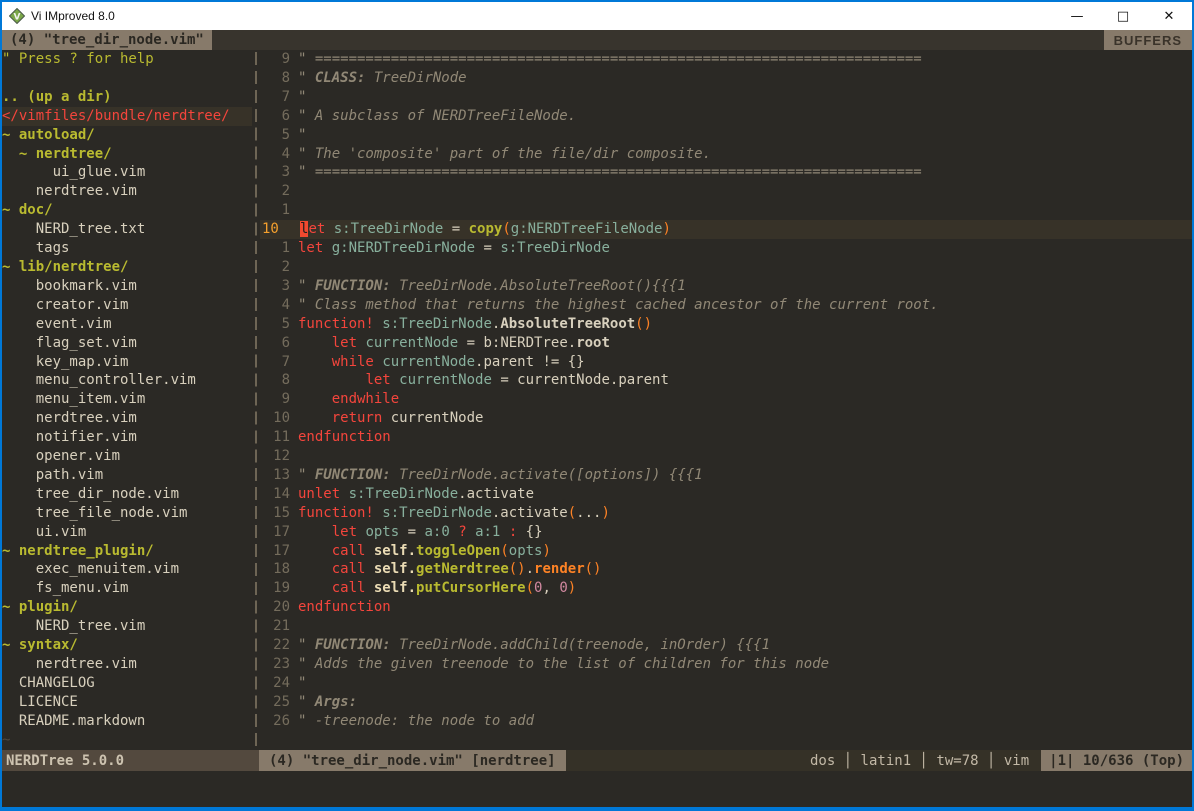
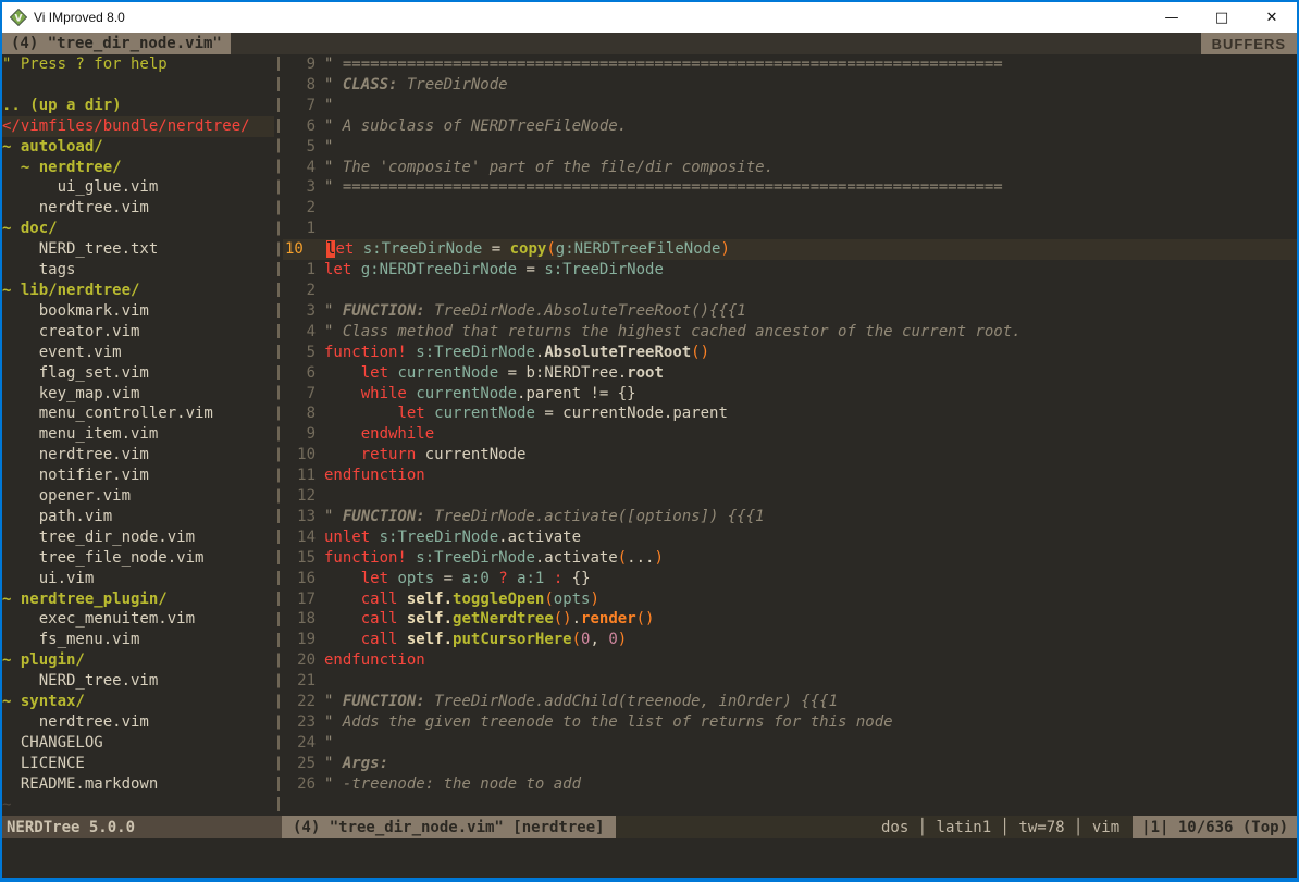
  V
  Vi IMproved 8.0
  —
  □
  ✕
  (4) "tree_dir_node.vim"
  BUFFERS
  " Press ? for help
  .. (up a dir)
  </vimfiles/bundle/nerdtree/
  ~ autoload/
  ~ nerdtree/
  ui_glue.vim
  nerdtree.vim
  ~ doc/
  NERD_tree.txt
  tags
  ~ lib/nerdtree/
  bookmark.vim
  creator.vim
  event.vim
  flag_set.vim
  key_map.vim
  menu_controller.vim
  menu_item.vim
  nerdtree.vim
  notifier.vim
  opener.vim
  path.vim
  tree_dir_node.vim
  tree_file_node.vim
  ui.vim
  ~ nerdtree_plugin/
  exec_menuitem.vim
  fs_menu.vim
  ~ plugin/
  NERD_tree.vim
  ~ syntax/
  nerdtree.vim
  CHANGELOG
  LICENCE
  README.markdown
  ~
  9 " ========================================================================
  8 " CLASS: TreeDirNode
  7 "
  6 " A subclass of NERDTreeFileNode.
  5 "
  4 " The 'composite' part of the file/dir composite.
  3 " ========================================================================
  2
  1
  10 let s:TreeDirNode = copy(g:NERDTreeFileNode)
  1 let g:NERDTreeDirNode = s:TreeDirNode
  2
  3 " FUNCTION: TreeDirNode.AbsoluteTreeRoot(){{{1
  4 " Class method that returns the highest cached ancestor of the current root.
  5 function! s:TreeDirNode.AbsoluteTreeRoot()
  6 let currentNode = b:NERDTree.root
  7 while currentNode.parent != {}
  8 let currentNode = currentNode.parent
  9 endwhile
  10 return currentNode
  11 endfunction
  12
  13 " FUNCTION: TreeDirNode.activate([options]) {{{1
  14 unlet s:TreeDirNode.activate
  15 function! s:TreeDirNode.activate(...)
- 17 let opts = a:0 ? a:1 : {}
+ 16 let opts = a:0 ? a:1 : {}
  17 call self.toggleOpen(opts)
  18 call self.getNerdtree().render()
  19 call self.putCursorHere(0, 0)
  20 endfunction
  21
  22 " FUNCTION: TreeDirNode.addChild(treenode, inOrder) {{{1
- 23 " Adds the given treenode to the list of children for this node
+ 23 " Adds the given treenode to the list of returns for this node
  24 "
  25 " Args:
  26 " -treenode: the node to add
  NERDTree 5.0.0
  (4) "tree_dir_node.vim" [nerdtree]
  dos │ latin1 │ tw=78 │ vim
  |1| 10/636 (Top)
